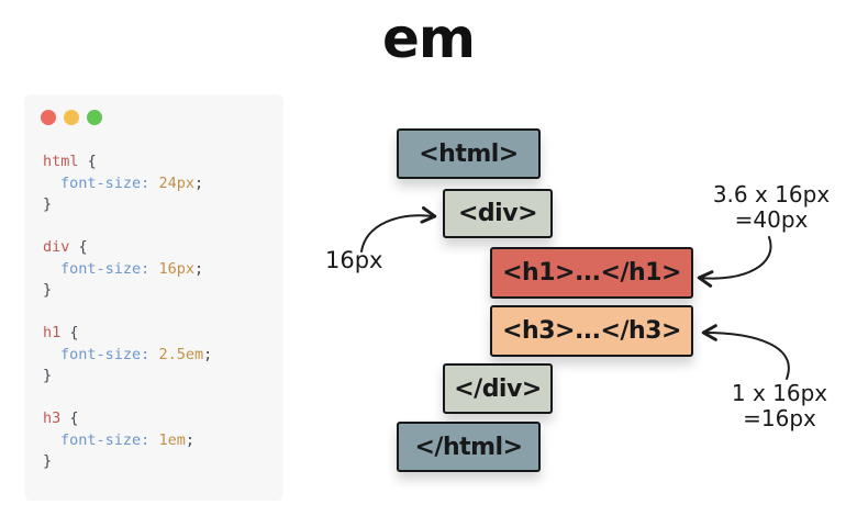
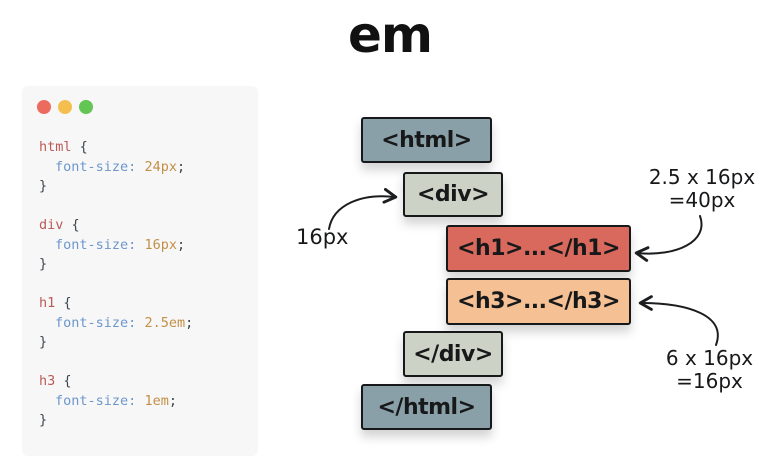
  em
  html {
  font-size: 24px;
  }
  div {
  font-size: 16px;
  }
  h1 {
  font-size: 2.5em;
  }
  h3 {
  font-size: 1em;
  }
  <html>
  <div>
  <h1>...</h1>
  <h3>...</h3>
  </div>
  </html>
  16px
- 3.6 x 16px
+ 2.5 x 16px
  =40px
- 1 x 16px
+ 6 x 16px
  =16px
